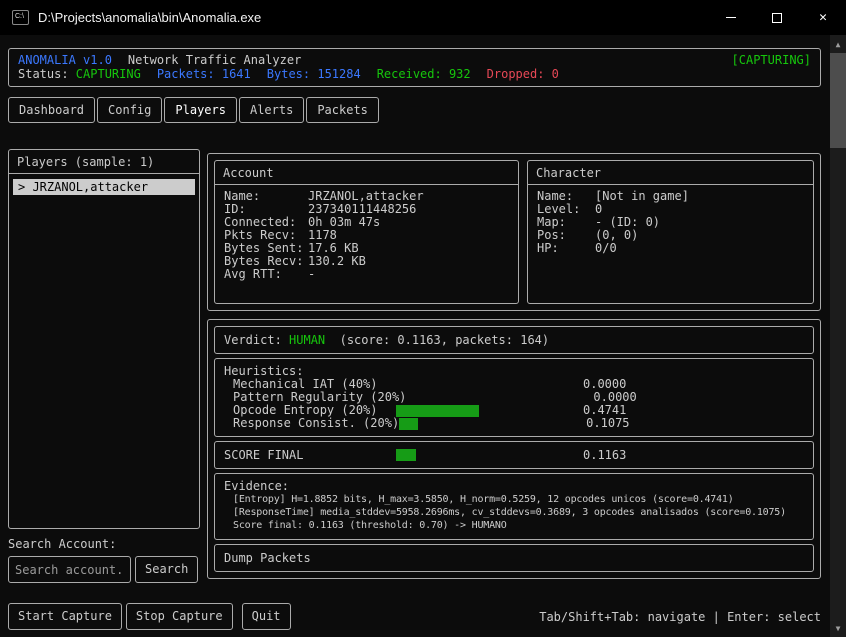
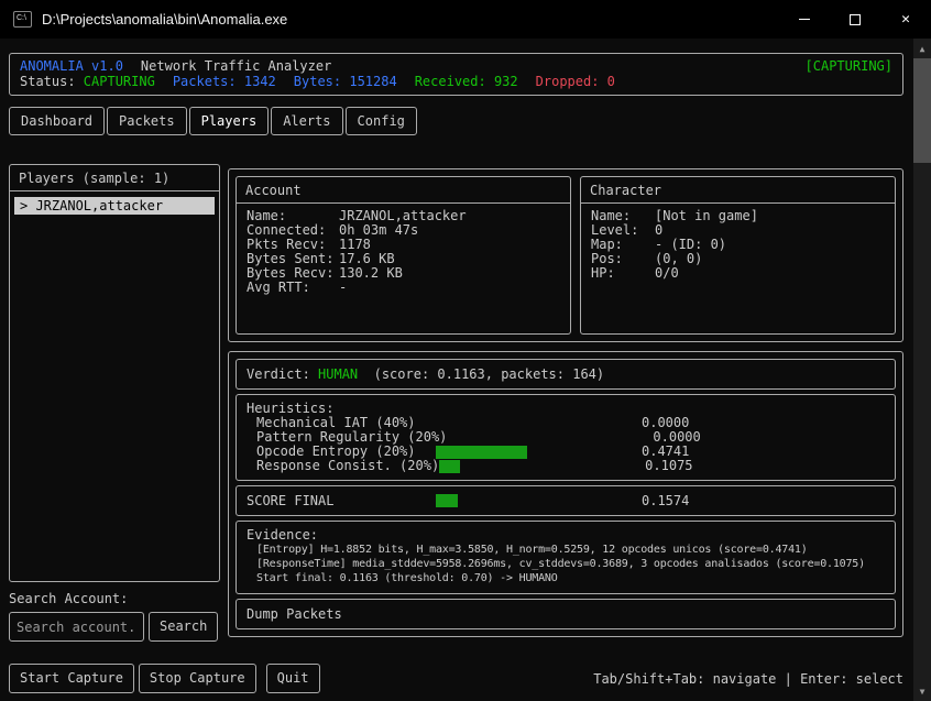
  D:\Projects\anomalia\bin\Anomalia.exe
  ✕
  ▲
  ▼
  ANOMALIA v1.0
  Network Traffic Analyzer
  [CAPTURING]
  Status: CAPTURING
- Packets: 1641
+ Packets: 1342
  Bytes: 151284
  Received: 932
  Dropped: 0
  Dashboard
- Config
+ Packets
  Players
  Alerts
- Packets
+ Config
  Players (sample: 1)
  > JRZANOL,attacker
  Search Account:
  Search account.
  Search
  Account
  Name:
  JRZANOL,attacker
- ID:
- 237340111448256
  Connected:
  0h 03m 47s
  Pkts Recv:
  1178
  Bytes Sent:
  17.6 KB
  Bytes Recv:
  130.2 KB
  Avg RTT:
  -
  Character
  Name:
  [Not in game]
  Level:
  0
  Map:
  - (ID: 0)
  Pos:
  (0, 0)
  HP:
  0/0
  Verdict:
  HUMAN
  (score: 0.1163, packets: 164)
  Heuristics:
  Mechanical IAT (40%)
  0.0000
  Pattern Regularity (20%)
  0.0000
  Opcode Entropy (20%)
  0.4741
  Response Consist. (20%)
  0.1075
  SCORE FINAL
- 0.1163
+ 0.1574
  Evidence:
  [Entropy] H=1.8852 bits, H_max=3.5850, H_norm=0.5259, 12 opcodes unicos (score=0.4741)
  [ResponseTime] media_stddev=5958.2696ms, cv_stddevs=0.3689, 3 opcodes analisados (score=0.1075)
- Score final: 0.1163 (threshold: 0.70) -> HUMANO
+ Start final: 0.1163 (threshold: 0.70) -> HUMANO
  Dump Packets
  Start Capture
  Stop Capture
  Quit
  Tab/Shift+Tab: navigate | Enter: select
